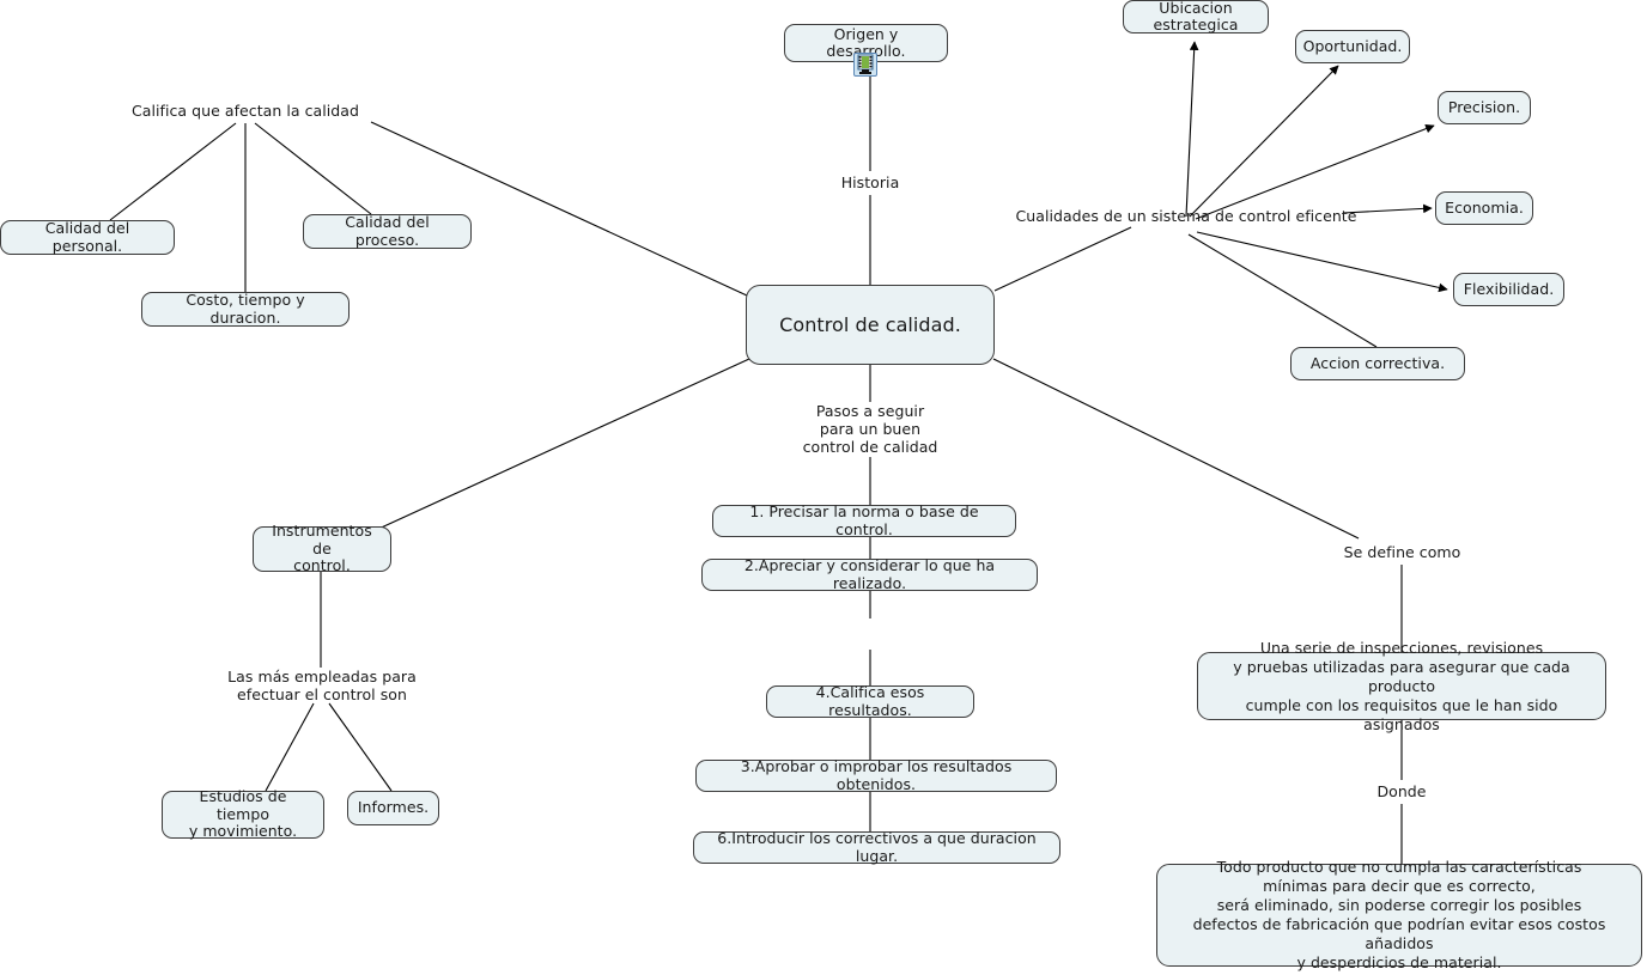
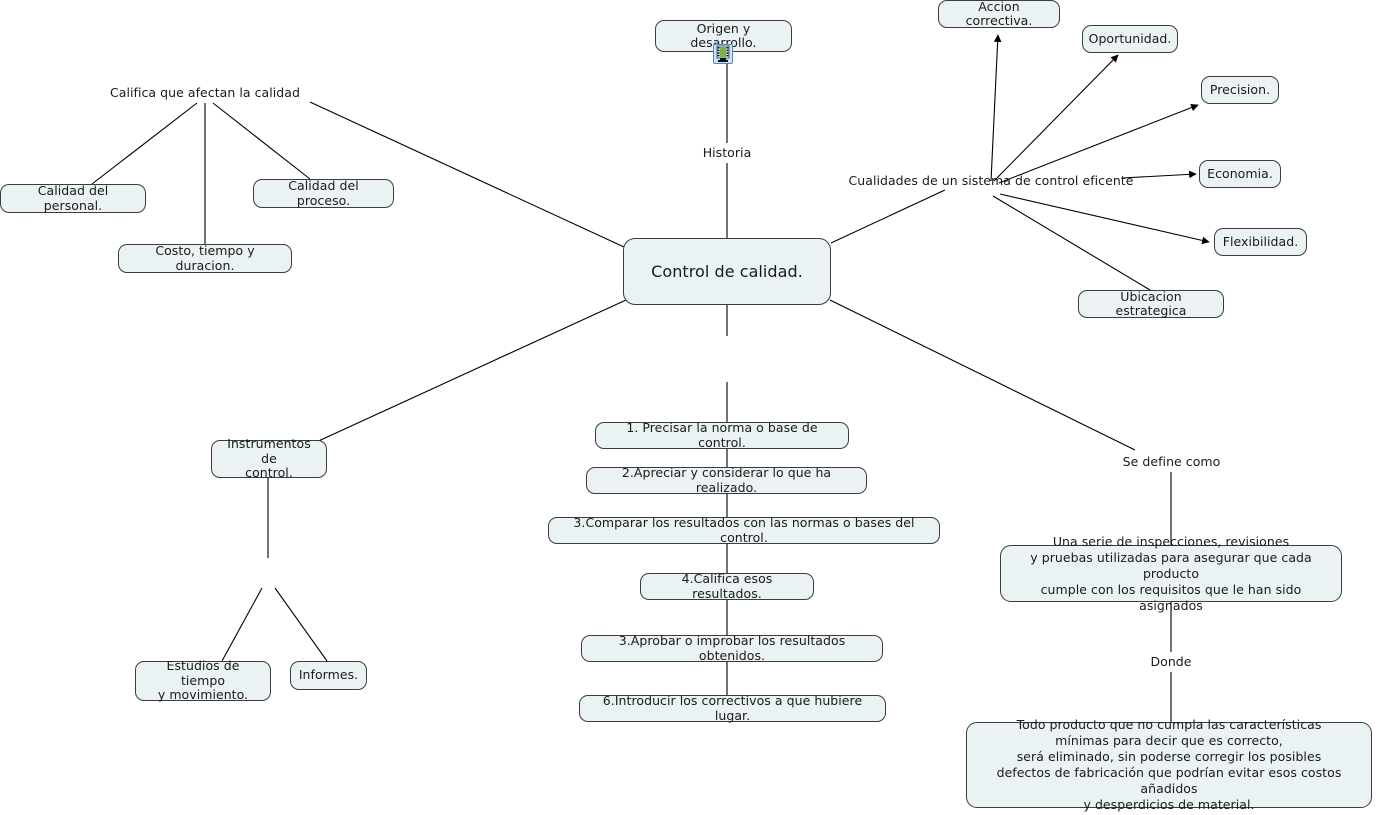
  Control de calidad.
  Historia
  Origen y desarrollo.
  Califica que afectan la calidad
  Calidad del personal.
  Costo, tiempo y duracion.
  Calidad del proceso.
  Cualidades de un sistema de control eficente
- Ubicacion estrategica
+ Accion correctiva.
  Oportunidad.
  Precision.
  Economia.
  Flexibilidad.
- Accion correctiva.
+ Ubicacion estrategica
- Pasos a seguir
- para un buen
- control de calidad
  1. Precisar la norma o base de control.
  2.Apreciar y considerar lo que ha realizado.
+ 3.Comparar los resultados con las normas o bases del control.
  4.Califica esos resultados.
  3.Aprobar o improbar los resultados obtenidos.
- 6.Introducir los correctivos a que duracion lugar.
+ 6.Introducir los correctivos a que hubiere lugar.
  Instrumentos de
  control.
- Las más empleadas para
- efectuar el control son
  Estudios de tiempo
  y movimiento.
  Informes.
  Se define como
  Una serie de inspecciones, revisiones
  y pruebas utilizadas para asegurar que cada producto
  cumple con los requisitos que le han sido asignados
  Donde
  Todo producto que no cumpla las características
  mínimas para decir que es correcto,
  será eliminado, sin poderse corregir los posibles
  defectos de fabricación que podrían evitar esos costos añadidos
  y desperdicios de material.
